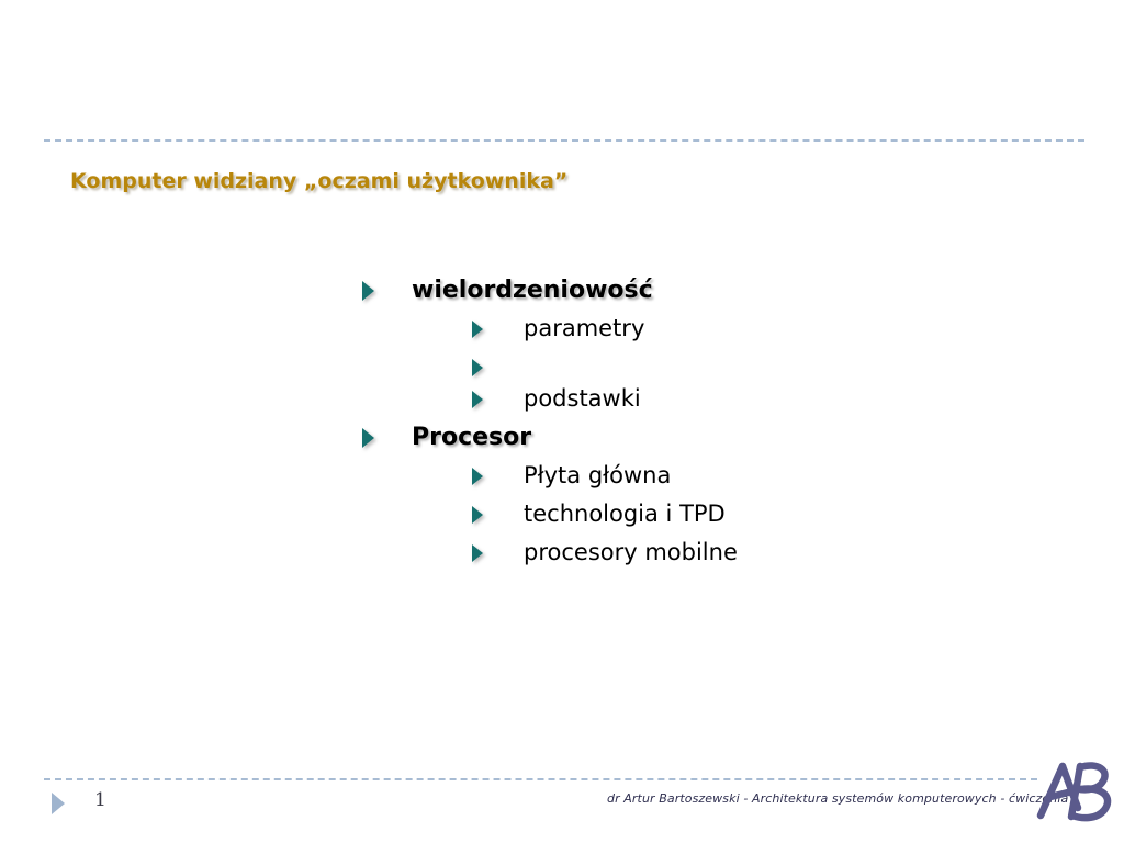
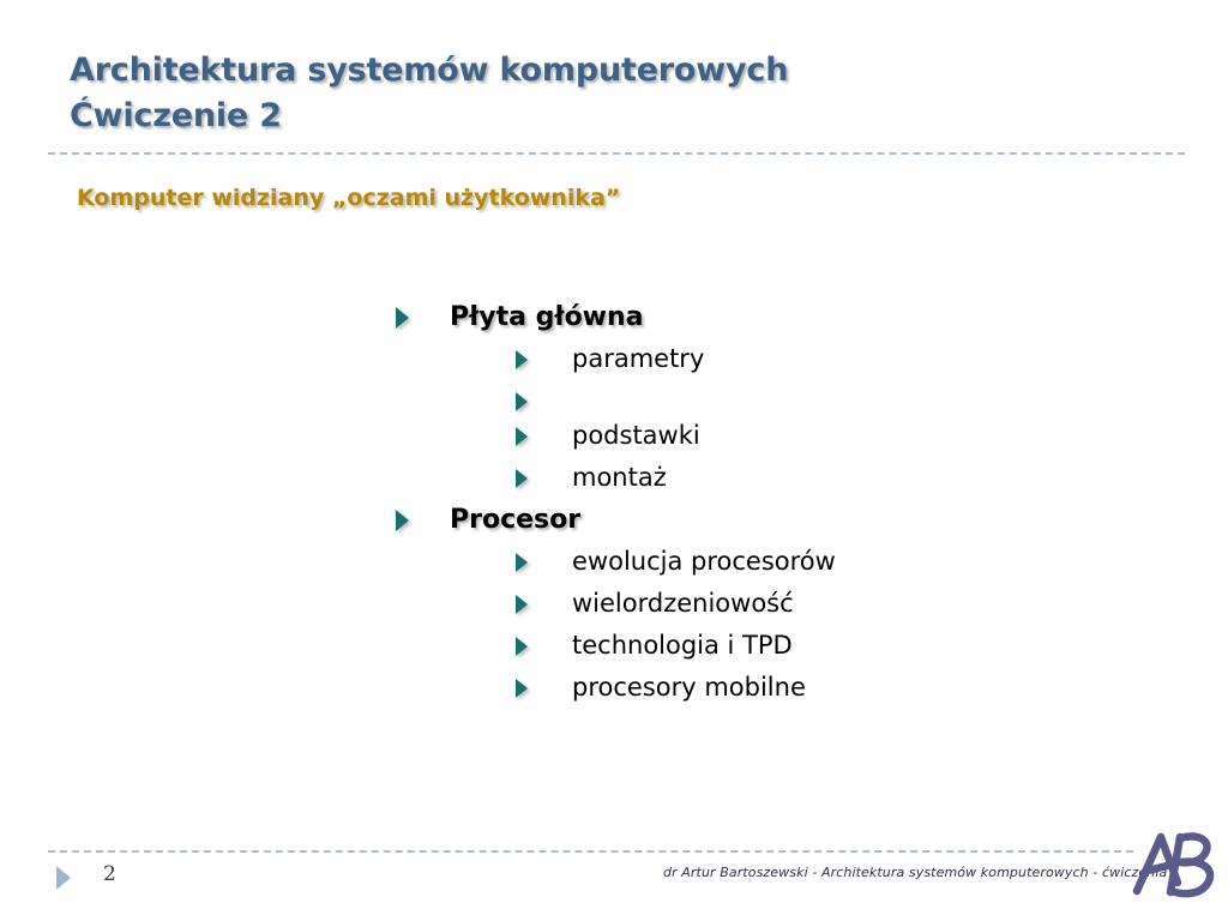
+ Architektura systemów komputerowych
+ Ćwiczenie 2
  Komputer widziany „oczami użytkownika”
- wielordzeniowość
+ Płyta główna
  parametry
  podstawki
+ montaż
  Procesor
+ ewolucja procesorów
- Płyta główna
+ wielordzeniowość
  technologia i TPD
  procesory mobilne
- 1
+ 2
  dr Artur Bartoszewski - Architektura systemów komputerowych - ćwiczia
